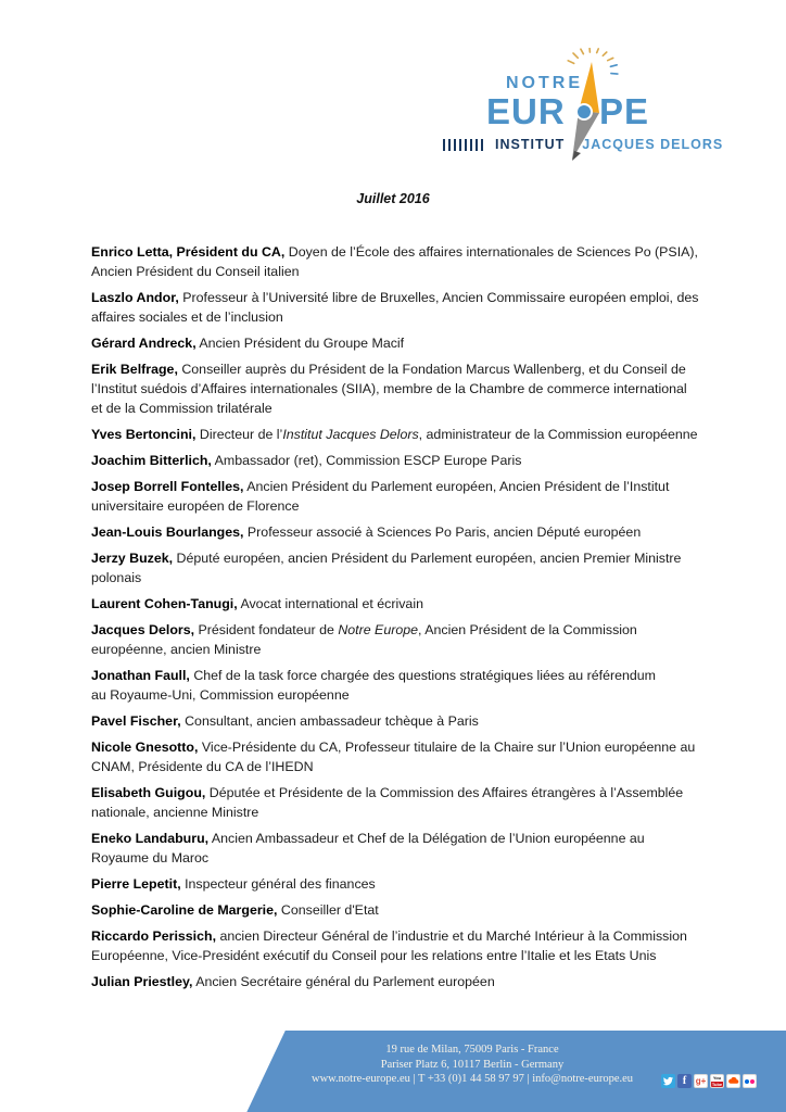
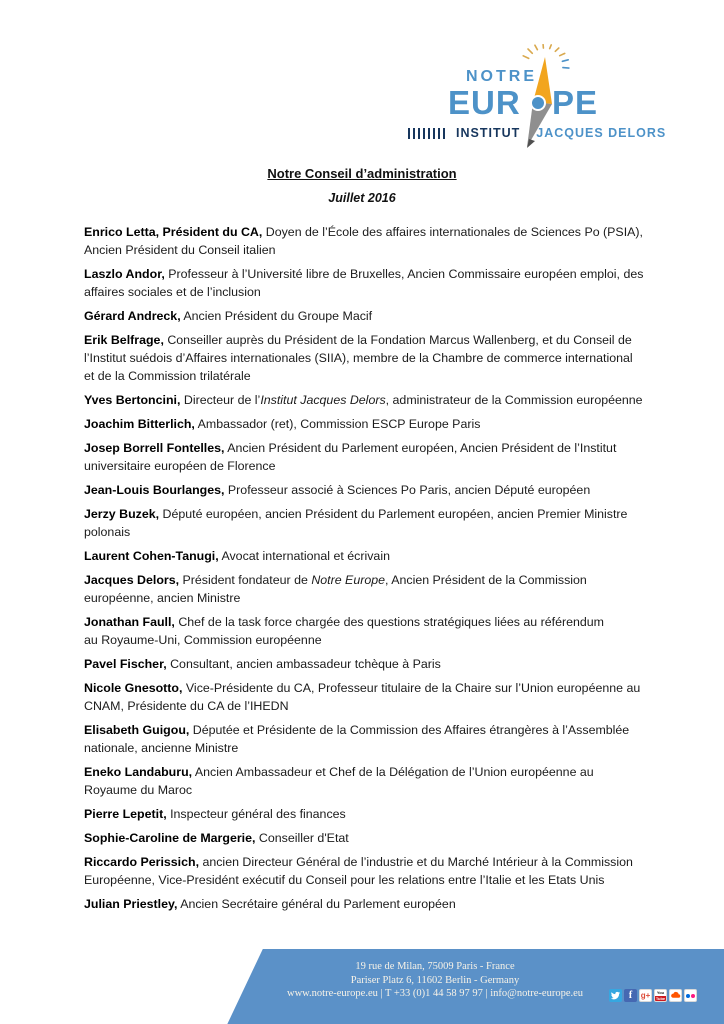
  NOTRE
  EUR
  PE
  INSTITUT
  JACQUES DELORS
+ Notre Conseil d’administration
  Juillet 2016
  Enrico Letta, Président du CA, Doyen de l’École des affaires internationales de Sciences Po (PSIA), Ancien Président du Conseil italien
  Laszlo Andor, Professeur à l’Université libre de Bruxelles, Ancien Commissaire européen emploi, des affaires sociales et de l’inclusion
  Gérard Andreck, Ancien Président du Groupe Macif
  Erik Belfrage, Conseiller auprès du Président de la Fondation Marcus Wallenberg, et du Conseil de l’Institut suédois d’Affaires internationales (SIIA), membre de la Chambre de commerce international et de la Commission trilatérale
  Yves Bertoncini, Directeur de l’Institut Jacques Delors, administrateur de la Commission européenne
  Joachim Bitterlich, Ambassador (ret), Commission ESCP Europe Paris
  Josep Borrell Fontelles, Ancien Président du Parlement européen, Ancien Président de l’Institut universitaire européen de Florence
  Jean-Louis Bourlanges, Professeur associé à Sciences Po Paris, ancien Député européen
  Jerzy Buzek, Député européen, ancien Président du Parlement européen, ancien Premier Ministre polonais
  Laurent Cohen-Tanugi, Avocat international et écrivain
  Jacques Delors, Président fondateur de Notre Europe, Ancien Président de la Commission européenne, ancien Ministre
  Jonathan Faull, Chef de la task force chargée des questions stratégiques liées au référendum
  au Royaume-Uni, Commission européenne
  Pavel Fischer, Consultant, ancien ambassadeur tchèque à Paris
  Nicole Gnesotto, Vice-Présidente du CA, Professeur titulaire de la Chaire sur l’Union européenne au CNAM, Présidente du CA de l’IHEDN
  Elisabeth Guigou, Députée et Présidente de la Commission des Affaires étrangères à l’Assemblée nationale, ancienne Ministre
  Eneko Landaburu, Ancien Ambassadeur et Chef de la Délégation de l’Union européenne au Royaume du Maroc
  Pierre Lepetit, Inspecteur général des finances
  Sophie-Caroline de Margerie, Conseiller d'Etat
  Riccardo Perissich, ancien Directeur Général de l’industrie et du Marché Intérieur à la Commission Européenne, Vice-Presidént exécutif du Conseil pour les relations entre l’Italie et les Etats Unis
  Julian Priestley, Ancien Secrétaire général du Parlement européen
  19 rue de Milan, 75009 Paris - France
- Pariser Platz 6, 10117 Berlin - Germany
+ Pariser Platz 6, 11602 Berlin - Germany
  www.notre-europe.eu | T +33 (0)1 44 58 97 97 | info@notre-europe.eu
  f
  g+
